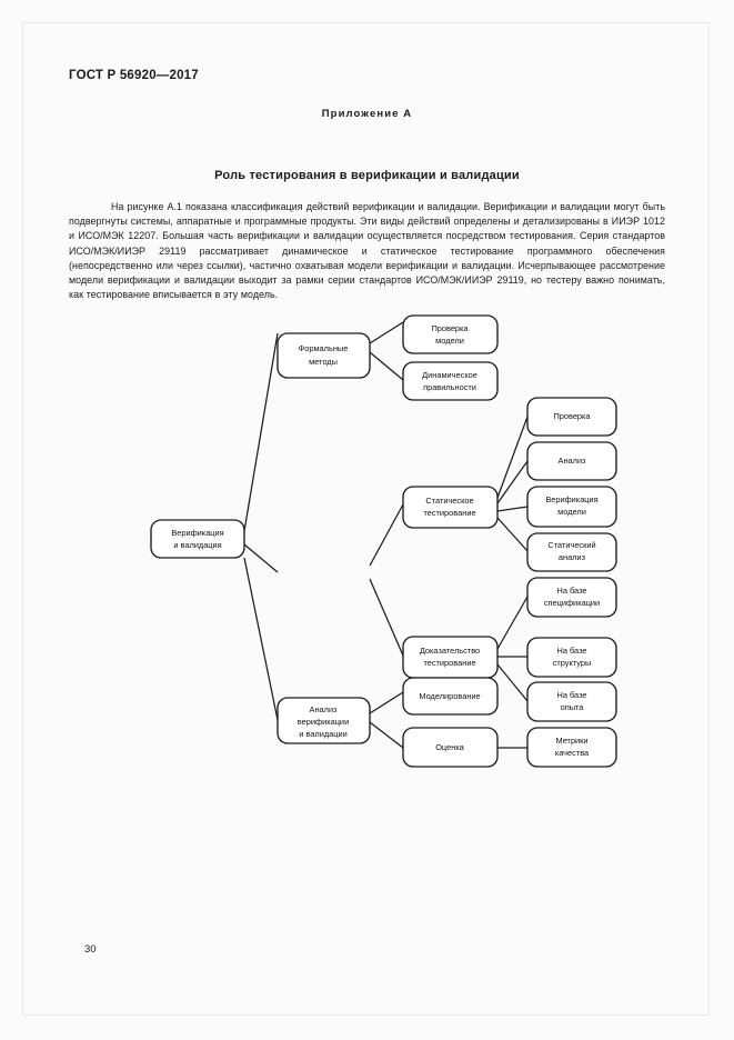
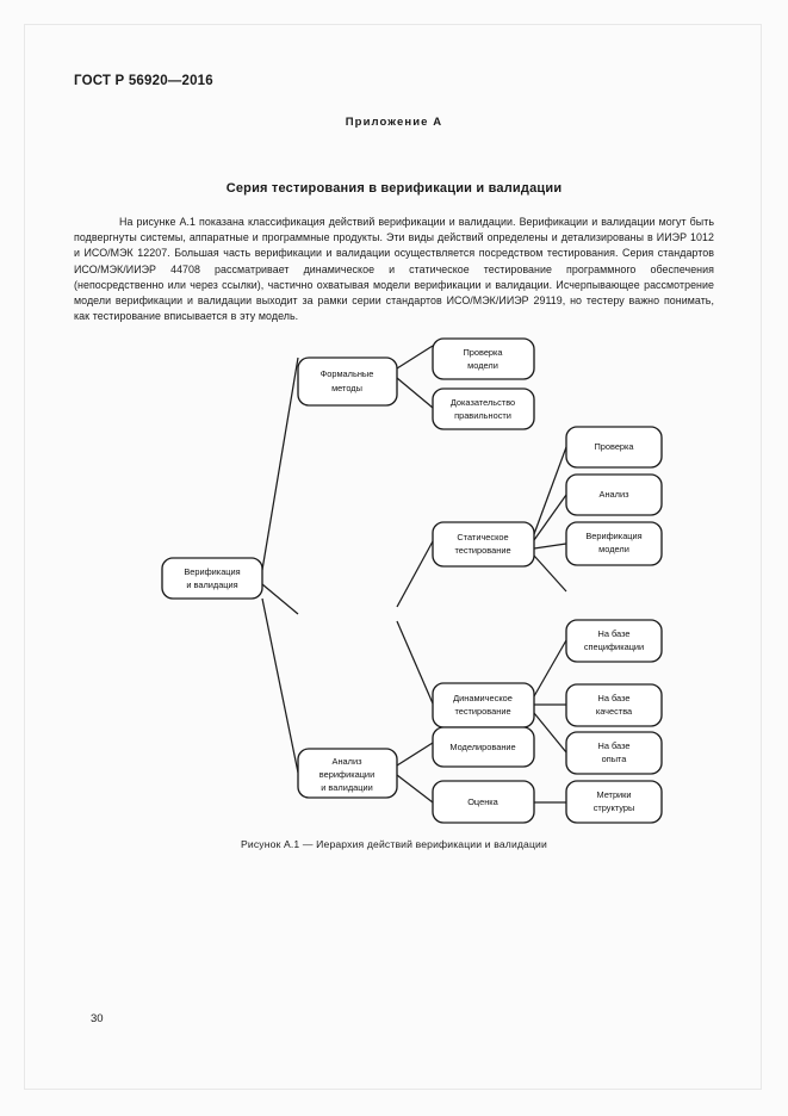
- ГОСТ Р 56920—2017
+ ГОСТ Р 56920—2016
  Приложение А
- Роль тестирования в верификации и валидации
+ Серия тестирования в верификации и валидации
- На рисунке А.1 показана классификация действий верификации и валидации. Верификации и валидации могут быть подвергнуты системы, аппаратные и программные продукты. Эти виды действий определены и детализированы в ИИЭР 1012 и ИСО/МЭК 12207. Большая часть верификации и валидации осуществляется посредством тестирования. Серия стандартов ИСО/МЭК/ИИЭР 29119 рассматривает динамическое и статическое тестирование программного обеспечения (непосредственно или через ссылки), частично охватывая модели верификации и валидации. Исчерпывающее рассмотрение модели верификации и валидации выходит за рамки серии стандартов ИСО/МЭК/ИИЭР 29119, но тестеру важно понимать, как тестирование вписывается в эту модель.
+ На рисунке А.1 показана классификация действий верификации и валидации. Верификации и валидации могут быть подвергнуты системы, аппаратные и программные продукты. Эти виды действий определены и детализированы в ИИЭР 1012 и ИСО/МЭК 12207. Большая часть верификации и валидации осуществляется посредством тестирования. Серия стандартов ИСО/МЭК/ИИЭР 44708 рассматривает динамическое и статическое тестирование программного обеспечения (непосредственно или через ссылки), частично охватывая модели верификации и валидации. Исчерпывающее рассмотрение модели верификации и валидации выходит за рамки серии стандартов ИСО/МЭК/ИИЭР 29119, но тестеру важно понимать, как тестирование вписывается в эту модель.
  Верификация
  и валидация
  Формальные
  методы
  Анализ
  верификации
  и валидации
  Проверка
  модели
- Динамическое
+ Доказательство
  правильности
  Статическое
  тестирование
- Доказательство
+ Динамическое
  тестирование
  Моделирование
  Оценка
  Проверка
  Анализ
  Верификация
  модели
- Статический
- анализ
  На базе
  спецификации
  На базе
- структуры
+ качества
  На базе
  опыта
  Метрики
- качества
+ структуры
+ Рисунок А.1 — Иерархия действий верификации и валидации
  30
